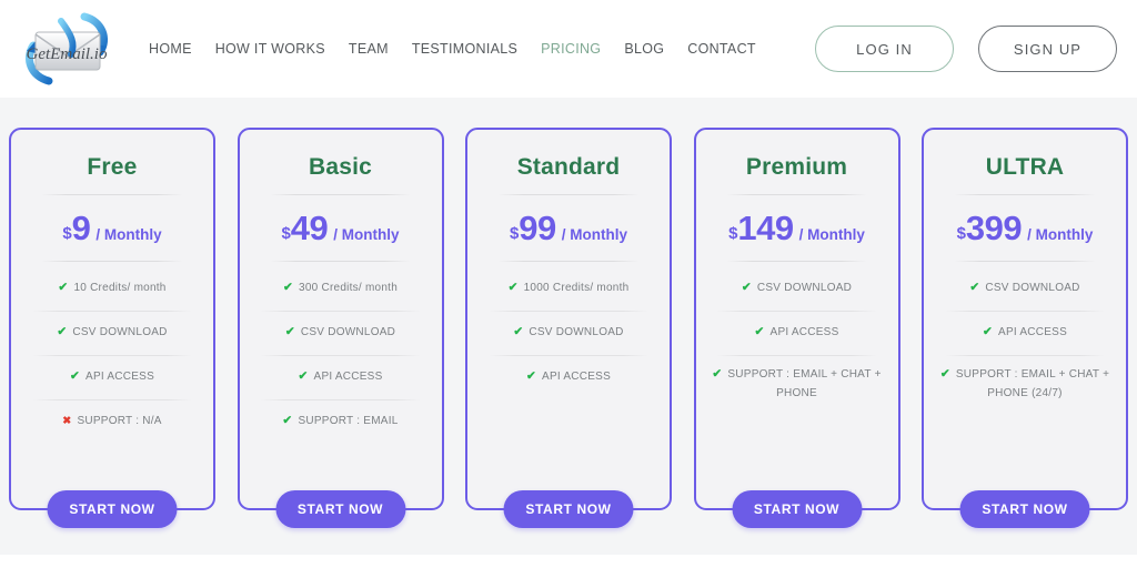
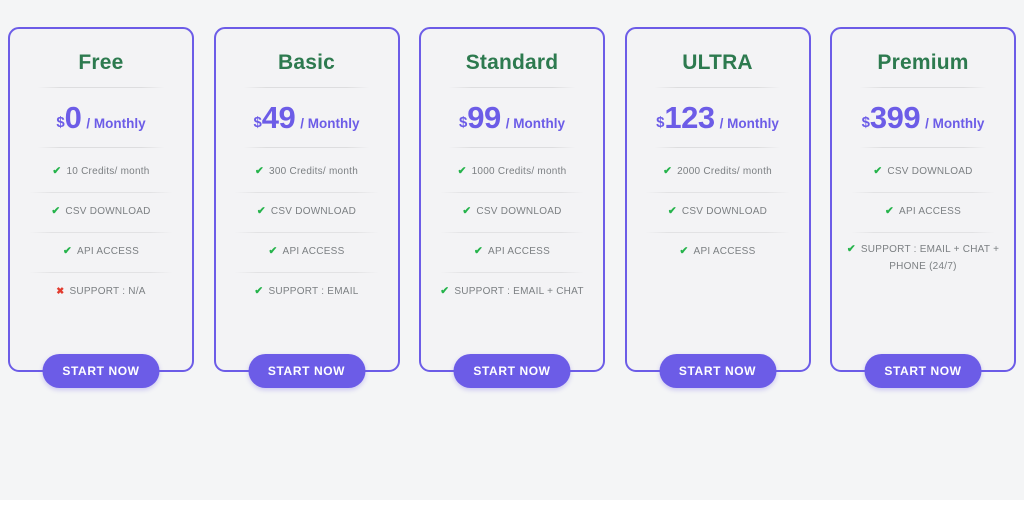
- GetEmail.io
- HOME
- HOW IT WORKS
- TEAM
- TESTIMONIALS
- PRICING
- BLOG
- CONTACT
- LOG IN
- SIGN UP
  Free
  $
- 9
+ 0
  / Monthly
  ✔ 10 Credits/ month
  ✔ CSV DOWNLOAD
  ✔ API ACCESS
  ✖ SUPPORT : N/A
  START NOW
  Basic
  $
  49
  / Monthly
  ✔ 300 Credits/ month
  ✔ CSV DOWNLOAD
  ✔ API ACCESS
  ✔ SUPPORT : EMAIL
  START NOW
  Standard
  $
  99
  / Monthly
  ✔ 1000 Credits/ month
  ✔ CSV DOWNLOAD
  ✔ API ACCESS
+ ✔ SUPPORT : EMAIL + CHAT
  START NOW
- Premium
+ ULTRA
  $
- 149
+ 123
  / Monthly
+ ✔ 2000 Credits/ month
  ✔ CSV DOWNLOAD
  ✔ API ACCESS
- ✔ SUPPORT : EMAIL + CHAT + PHONE
  START NOW
- ULTRA
+ Premium
  $
  399
  / Monthly
  ✔ CSV DOWNLOAD
  ✔ API ACCESS
  ✔ SUPPORT : EMAIL + CHAT + PHONE (24/7)
  START NOW
